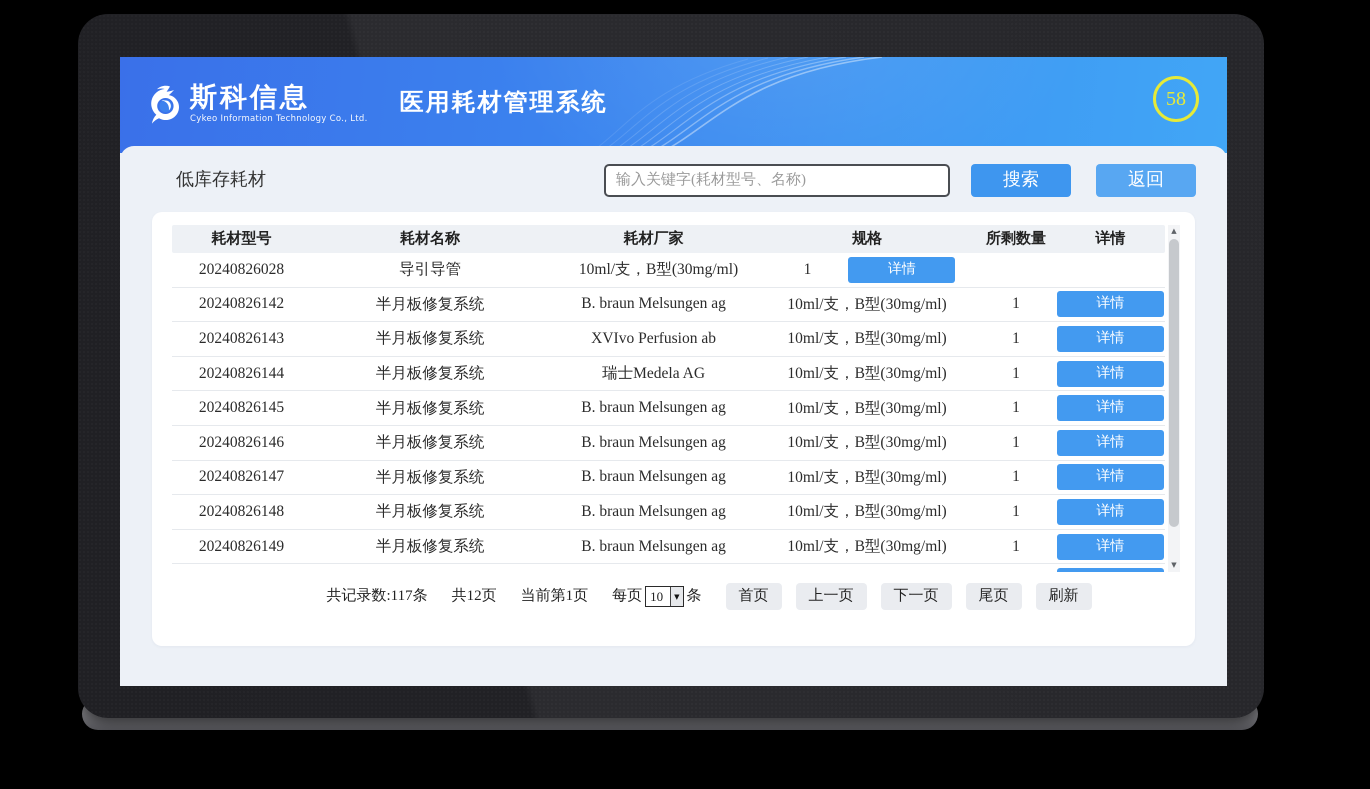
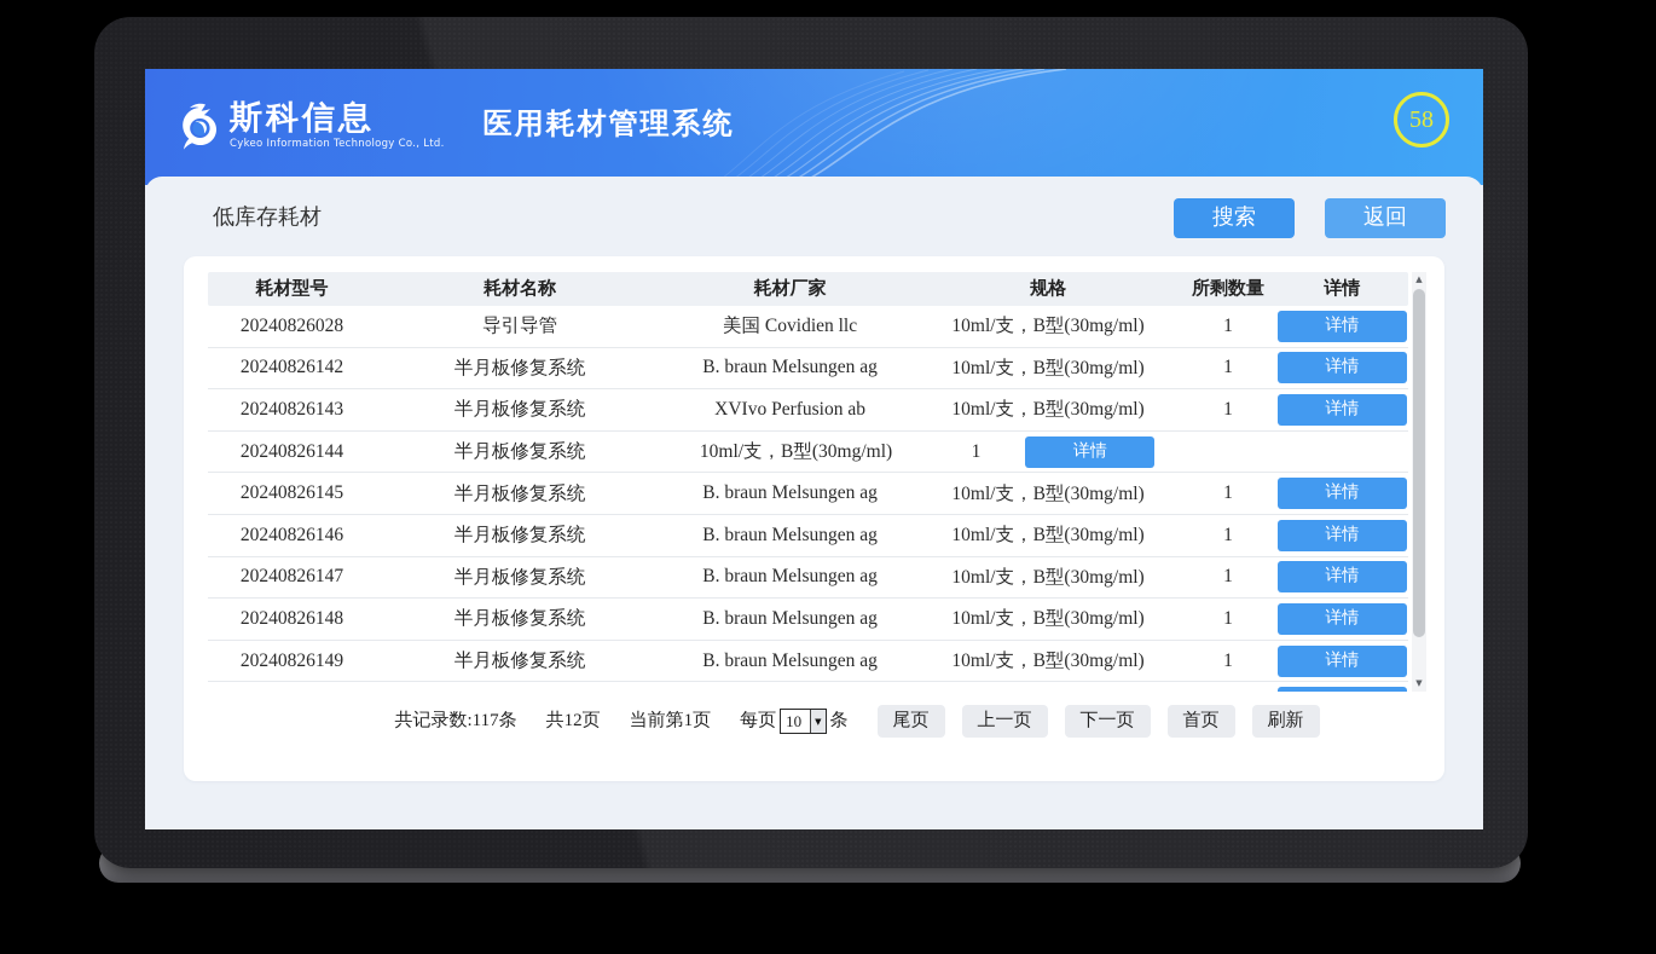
  低库存耗材
- 输入关键字(耗材型号、名称)
  搜索
  返回
  耗材型号
  耗材名称
  耗材厂家
  规格
  所剩数量
  详情
  20240826028
  导引导管
+ 美国 Covidien llc
  10ml/支，B型(30mg/ml)
  1
  详情
  20240826142
  半月板修复系统
  B. braun Melsungen ag
  10ml/支，B型(30mg/ml)
  1
  详情
  20240826143
  半月板修复系统
  XVIvo Perfusion ab
  10ml/支，B型(30mg/ml)
  1
  详情
  20240826144
  半月板修复系统
- 瑞士Medela AG
  10ml/支，B型(30mg/ml)
  1
  详情
  20240826145
  半月板修复系统
  B. braun Melsungen ag
  10ml/支，B型(30mg/ml)
  1
  详情
  20240826146
  半月板修复系统
  B. braun Melsungen ag
  10ml/支，B型(30mg/ml)
  1
  详情
  20240826147
  半月板修复系统
  B. braun Melsungen ag
  10ml/支，B型(30mg/ml)
  1
  详情
  20240826148
  半月板修复系统
  B. braun Melsungen ag
  10ml/支，B型(30mg/ml)
  1
  详情
  20240826149
  半月板修复系统
  B. braun Melsungen ag
  10ml/支，B型(30mg/ml)
  1
  详情
  ▲
  ▼
  共记录数:117条
  共12页
  当前第1页
  每页
  10
  ▼
  条
- 首页
+ 尾页
  上一页
  下一页
- 尾页
+ 首页
  刷新
